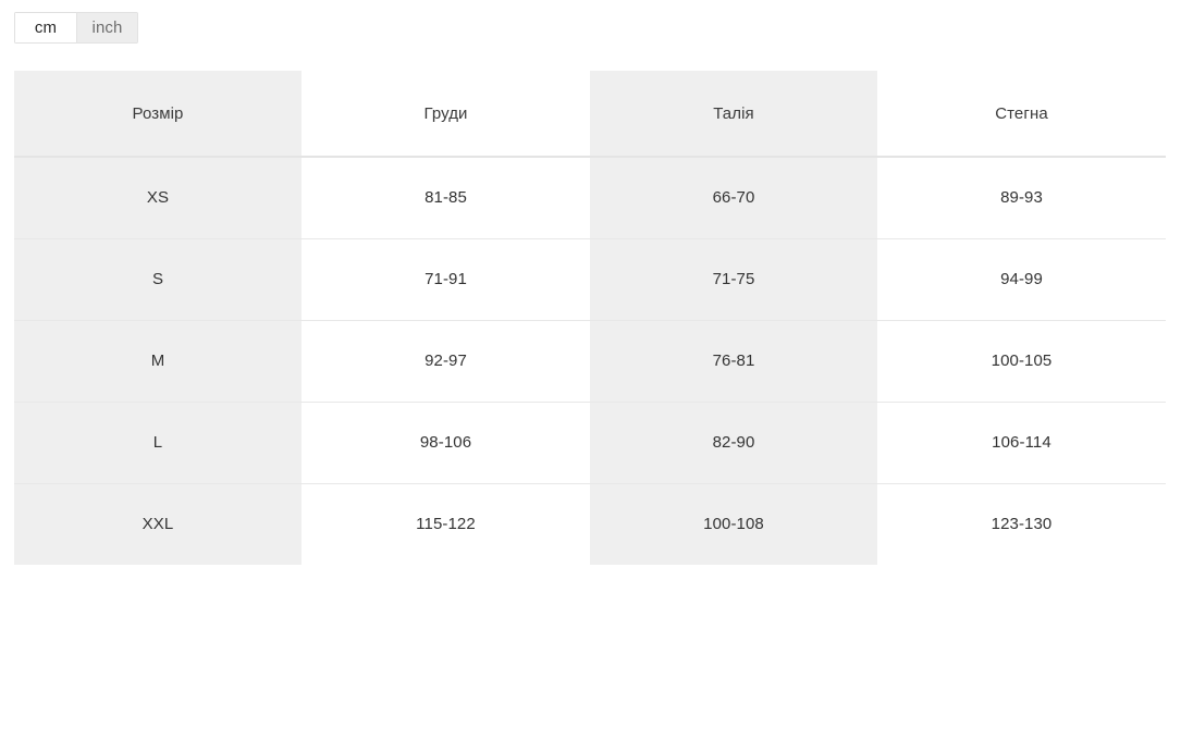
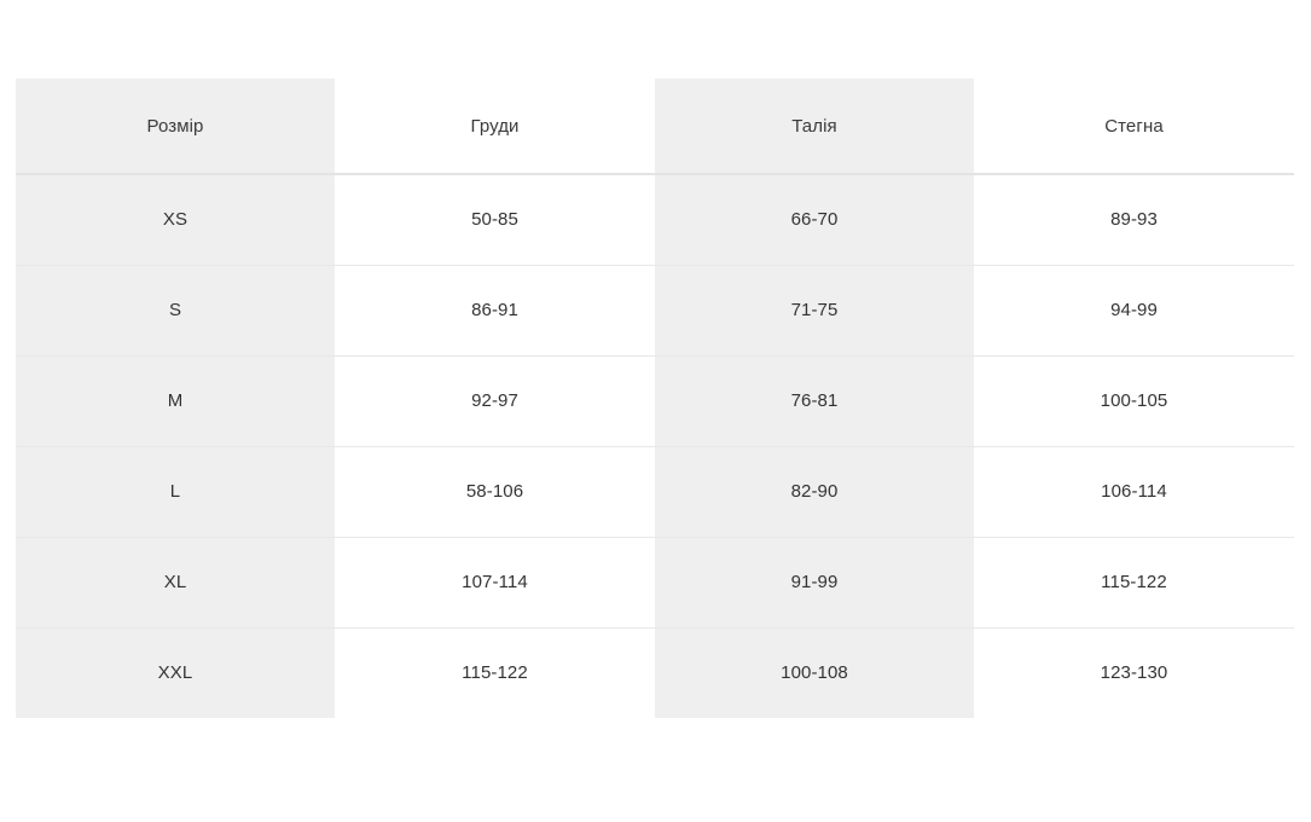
- cm
- inch
  Розмір	Груди	Талія	Стегна
- XS	81-85	66-70	89-93
+ XS	50-85	66-70	89-93
- S	71-91	71-75	94-99
+ S	86-91	71-75	94-99
  M	92-97	76-81	100-105
- L	98-106	82-90	106-114
+ L	58-106	82-90	106-114
+ XL	107-114	91-99	115-122
  XXL	115-122	100-108	123-130
